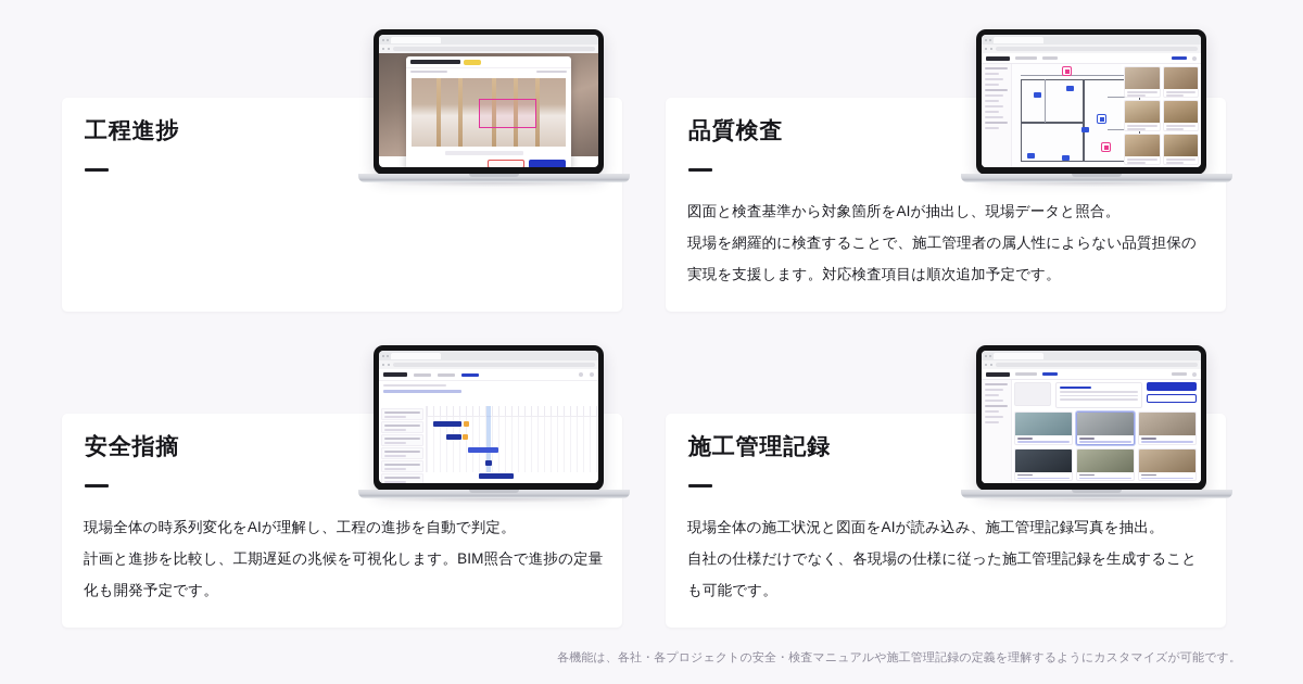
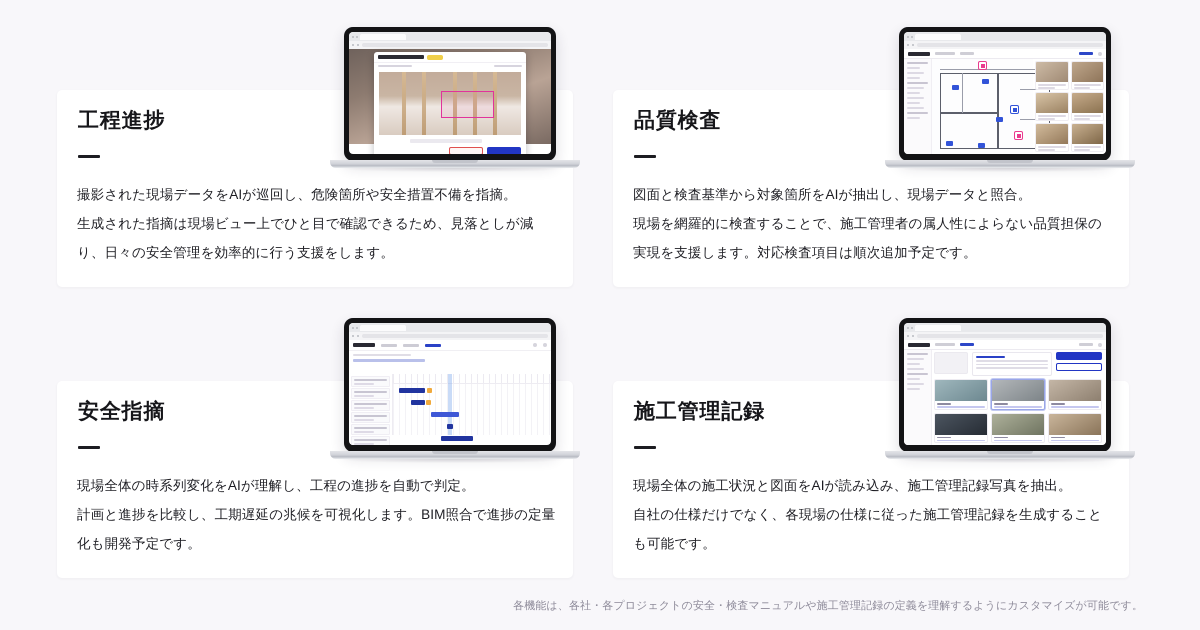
  工程進捗
+ 撮影された現場データをAIが巡回し、危険箇所や安全措置不備を指摘。
+ 生成された指摘は現場ビュー上でひと目で確認できるため、見落としが減り、日々の安全管理を効率的に行う支援をします。
  品質検査
  図面と検査基準から対象箇所をAIが抽出し、現場データと照合。
  現場を網羅的に検査することで、施工管理者の属人性によらない品質担保の実現を支援します。対応検査項目は順次追加予定です。
  安全指摘
  現場全体の時系列変化をAIが理解し、工程の進捗を自動で判定。
  計画と進捗を比較し、工期遅延の兆候を可視化します。BIM照合で進捗の定量化も開発予定です。
  施工管理記録
  現場全体の施工状況と図面をAIが読み込み、施工管理記録写真を抽出。
  自社の仕様だけでなく、各現場の仕様に従った施工管理記録を生成することも可能です。
  各機能は、各社・各プロジェクトの安全・検査マニュアルや施工管理記録の定義を理解するようにカスタマイズが可能です。
